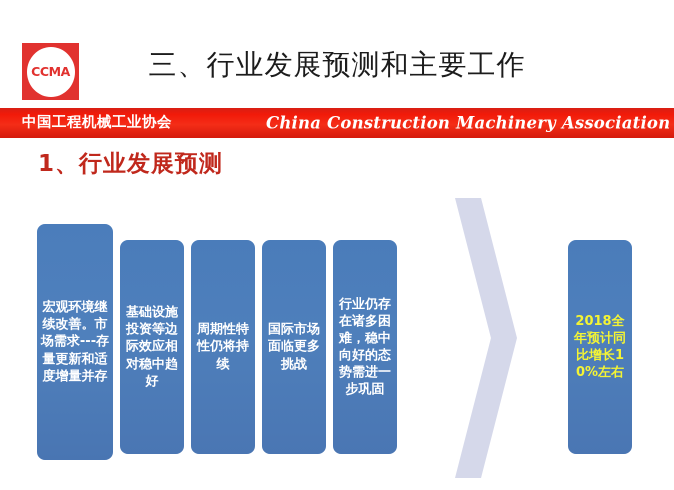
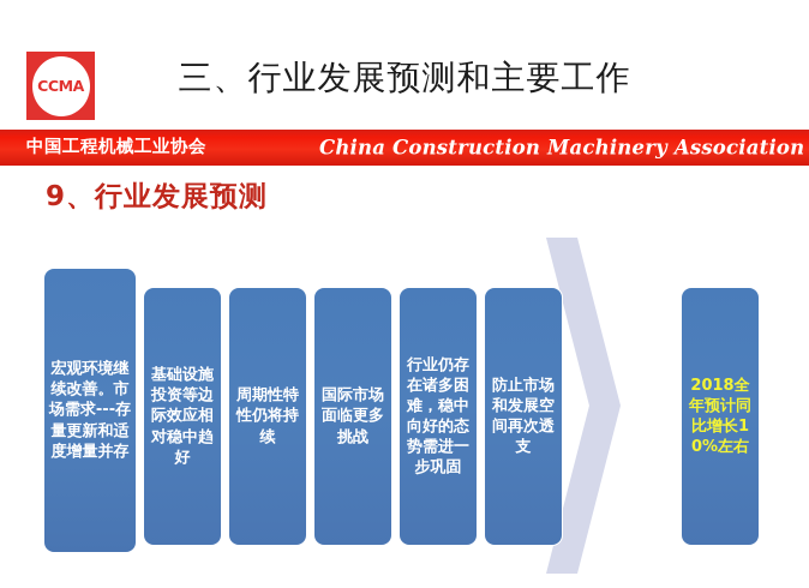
  CCMA
  三、行业发展预测和主要工作
  中国工程机械工业协会
  China Construction Machinery Association
- 1、行业发展预测
+ 9、行业发展预测
  宏观环境继续改善。市场需求---存量更新和适度增量并存
  基础设施投资等边际效应相对稳中趋好
  周期性特性仍将持续
  国际市场面临更多挑战
  行业仍存在诸多困难，稳中向好的态势需进一步巩固
+ 防止市场和发展空间再次透支
  2018全年预计同比增长10%左右
